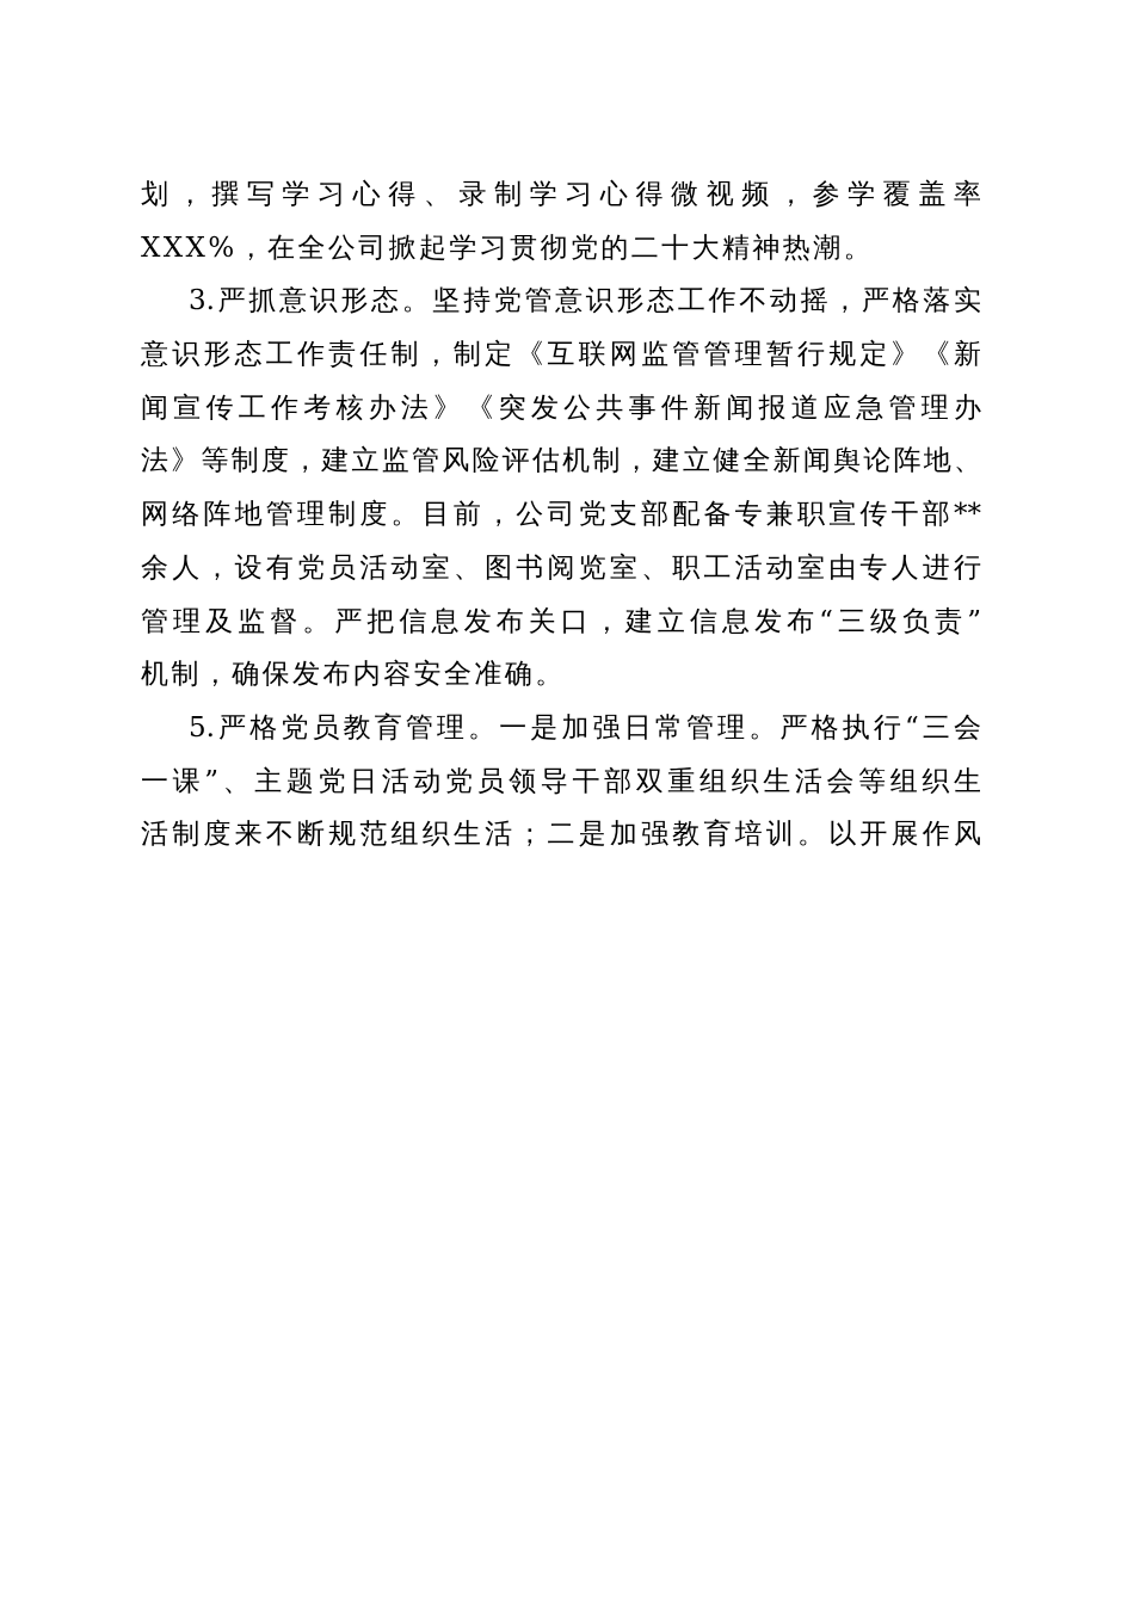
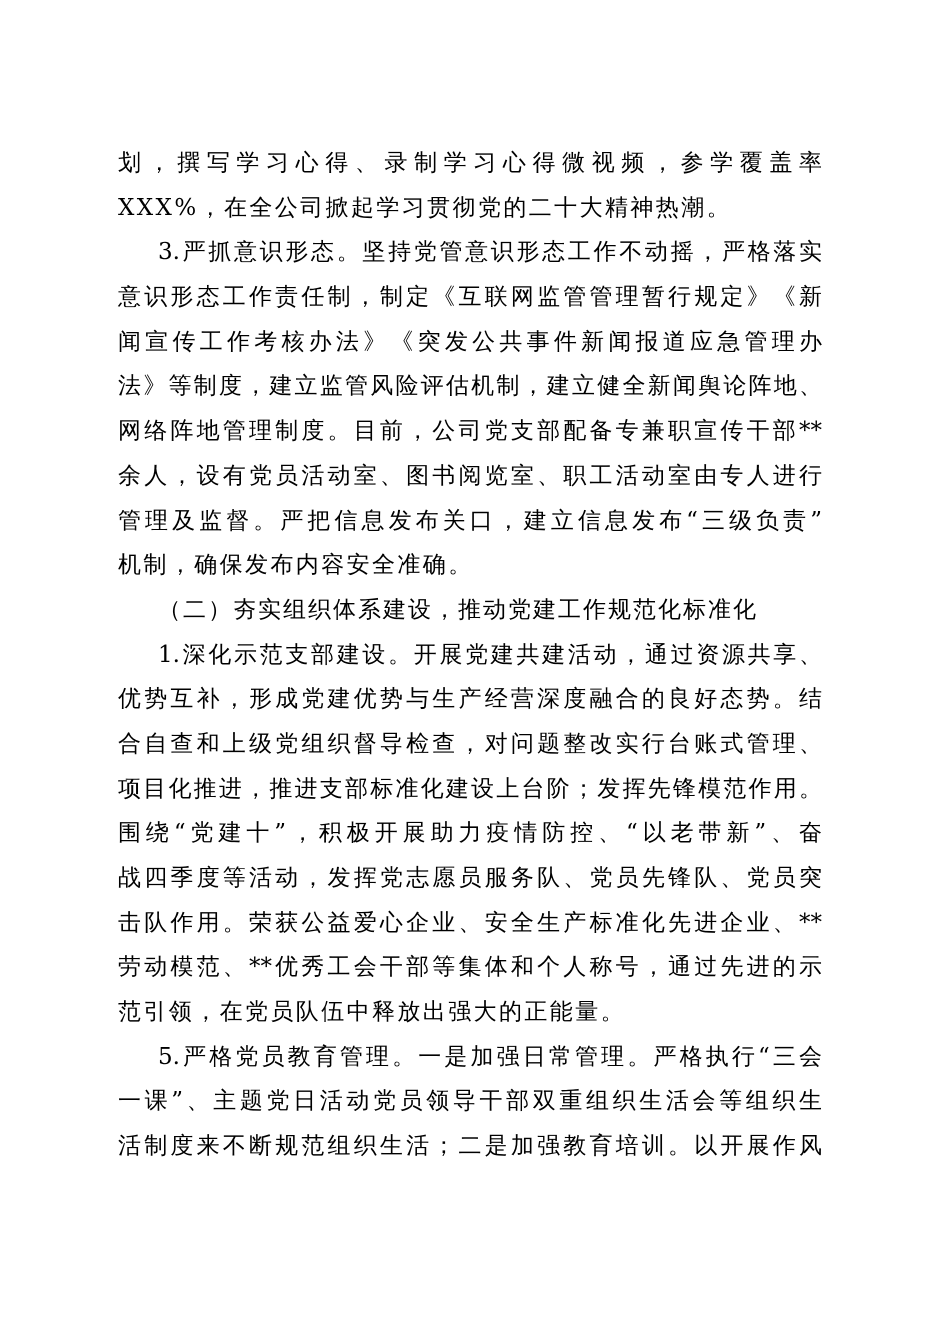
  划，撰写学习心得、录制学习心得微视频，参学覆盖率
  XXX%，在全公司掀起学习贯彻党的二十大精神热潮。
  3.严抓意识形态。坚持党管意识形态工作不动摇，严格落实
  意识形态工作责任制，制定《互联网监管管理暂行规定》《新
  闻宣传工作考核办法》《突发公共事件新闻报道应急管理办
  法》等制度，建立监管风险评估机制，建立健全新闻舆论阵地、
  网络阵地管理制度。目前，公司党支部配备专兼职宣传干部**
  余人，设有党员活动室、图书阅览室、职工活动室由专人进行
  管理及监督。严把信息发布关口，建立信息发布“三级负责”
  机制，确保发布内容安全准确。
+ （二）夯实组织体系建设，推动党建工作规范化标准化
+ 1.深化示范支部建设。开展党建共建活动，通过资源共享、
+ 优势互补，形成党建优势与生产经营深度融合的良好态势。结
+ 合自查和上级党组织督导检查，对问题整改实行台账式管理、
+ 项目化推进，推进支部标准化建设上台阶；发挥先锋模范作用。
+ 围绕“党建十”，积极开展助力疫情防控、“以老带新”、奋
+ 战四季度等活动，发挥党志愿员服务队、党员先锋队、党员突
+ 击队作用。荣获公益爱心企业、安全生产标准化先进企业、**
+ 劳动模范、**优秀工会干部等集体和个人称号，通过先进的示
+ 范引领，在党员队伍中释放出强大的正能量。
  5.严格党员教育管理。一是加强日常管理。严格执行“三会
  一课”、主题党日活动党员领导干部双重组织生活会等组织生
  活制度来不断规范组织生活；二是加强教育培训。以开展作风
